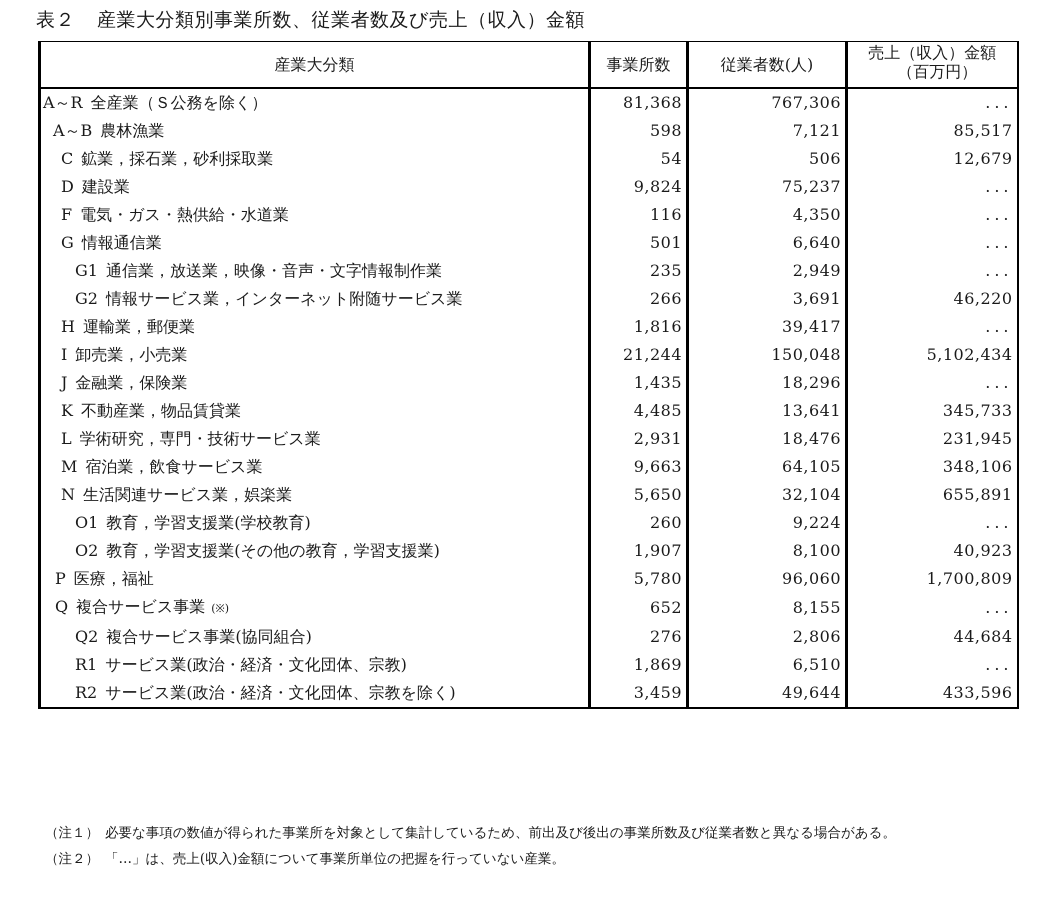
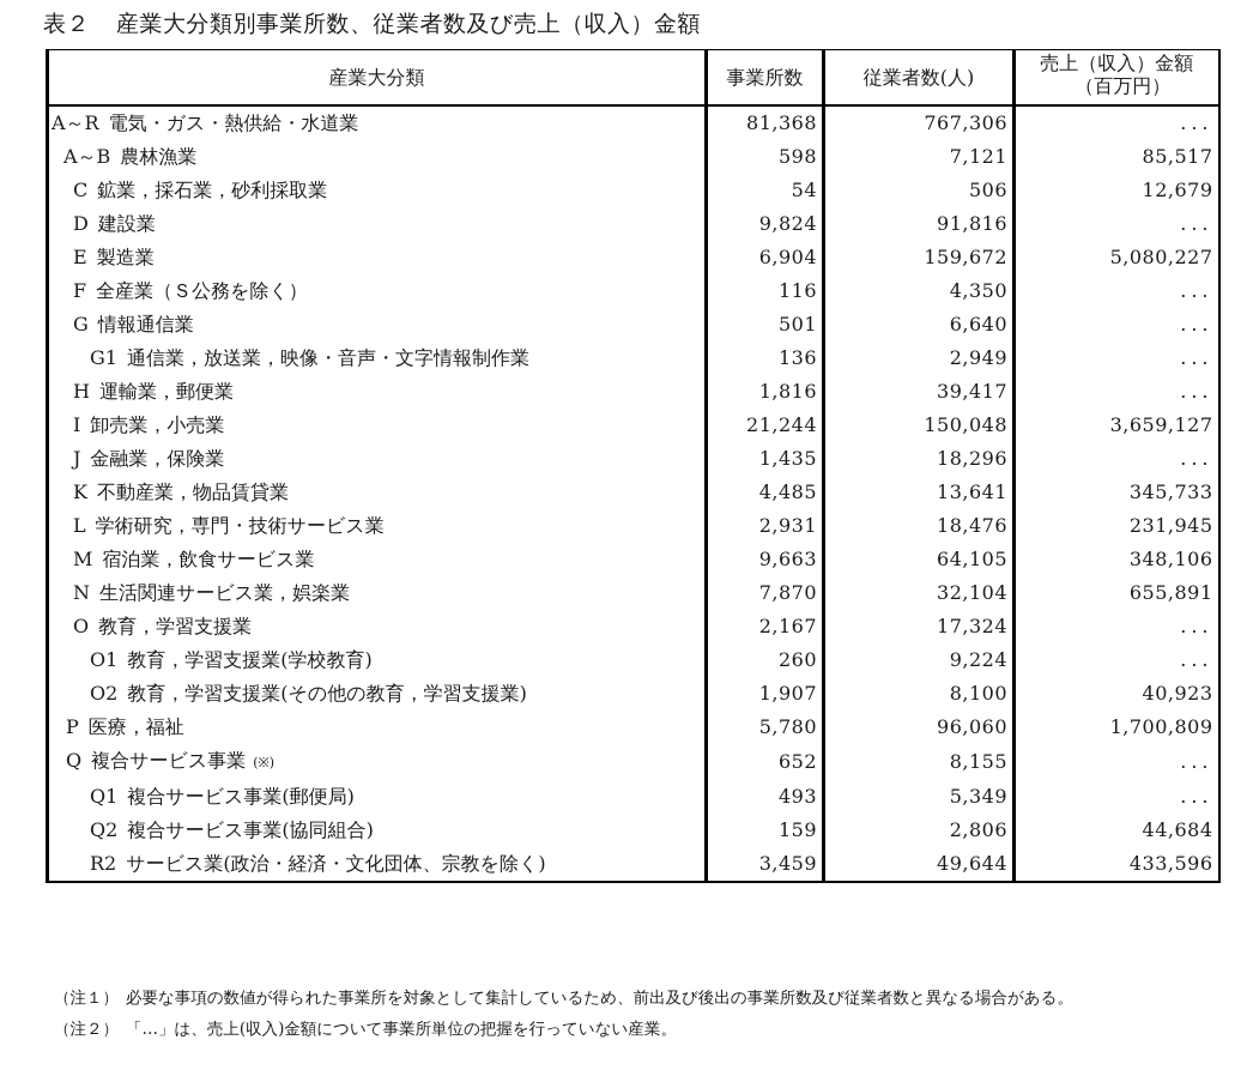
  表２ 産業大分類別事業所数、従業者数及び売上（収入）金額
  産業大分類	事業所数	従業者数(人)	売上（収入）金額 （百万円）
- A～R 全産業（Ｓ公務を除く）	81,368	767,306	...
+ A～R 電気・ガス・熱供給・水道業	81,368	767,306	...
  A～B 農林漁業	598	7,121	85,517
  C 鉱業，採石業，砂利採取業	54	506	12,679
- D 建設業	9,824	75,237	...
+ D 建設業	9,824	91,816	...
+ E 製造業	6,904	159,672	5,080,227
- F 電気・ガス・熱供給・水道業	116	4,350	...
+ F 全産業（Ｓ公務を除く）	116	4,350	...
  G 情報通信業	501	6,640	...
- G1 通信業，放送業，映像・音声・文字情報制作業	235	2,949	...
+ G1 通信業，放送業，映像・音声・文字情報制作業	136	2,949	...
- G2 情報サービス業，インターネット附随サービス業	266	3,691	46,220
  H 運輸業，郵便業	1,816	39,417	...
- I 卸売業，小売業	21,244	150,048	5,102,434
+ I 卸売業，小売業	21,244	150,048	3,659,127
  J 金融業，保険業	1,435	18,296	...
  K 不動産業，物品賃貸業	4,485	13,641	345,733
  L 学術研究，専門・技術サービス業	2,931	18,476	231,945
  M 宿泊業，飲食サービス業	9,663	64,105	348,106
- N 生活関連サービス業，娯楽業	5,650	32,104	655,891
+ N 生活関連サービス業，娯楽業	7,870	32,104	655,891
+ O 教育，学習支援業	2,167	17,324	...
  O1 教育，学習支援業(学校教育)	260	9,224	...
  O2 教育，学習支援業(その他の教育，学習支援業)	1,907	8,100	40,923
  P 医療，福祉	5,780	96,060	1,700,809
  Q 複合サービス事業 (※)	652	8,155	...
+ Q1 複合サービス事業(郵便局)	493	5,349	...
- Q2 複合サービス事業(協同組合)	276	2,806	44,684
+ Q2 複合サービス事業(協同組合)	159	2,806	44,684
- R1 サービス業(政治・経済・文化団体、宗教)	1,869	6,510	...
  R2 サービス業(政治・経済・文化団体、宗教を除く)	3,459	49,644	433,596
  （注１） 必要な事項の数値が得られた事業所を対象として集計しているため、前出及び後出の事業所数及び従業者数と異なる場合がある。
  （注２） 「…」は、売上(収入)金額について事業所単位の把握を行っていない産業。
